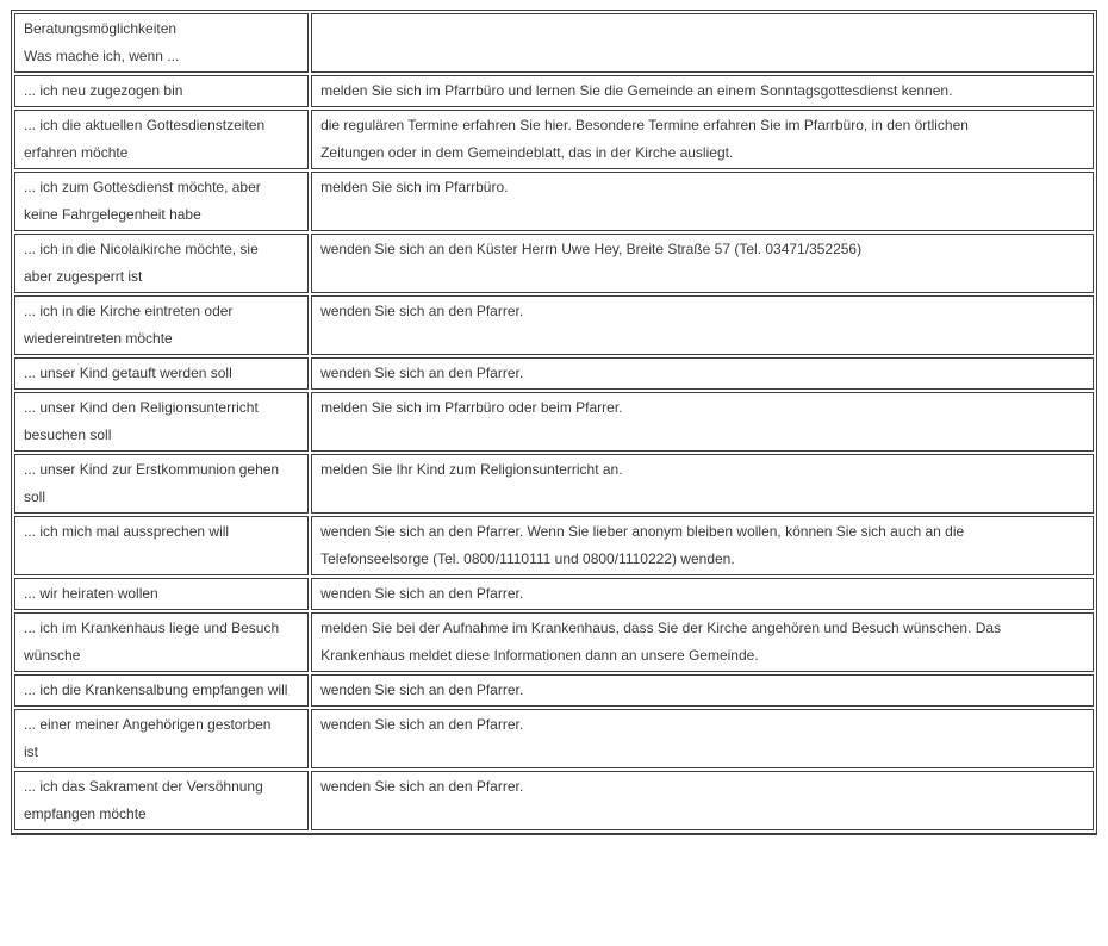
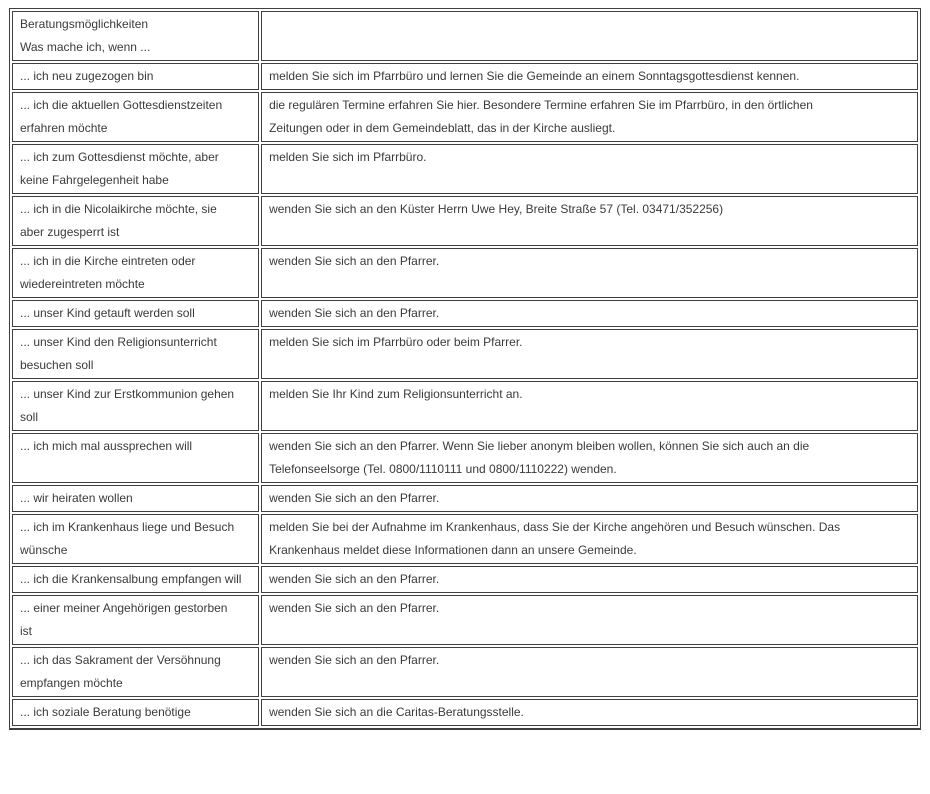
  Beratungsmöglichkeiten Was mache ich, wenn ...
  ... ich neu zugezogen bin	melden Sie sich im Pfarrbüro und lernen Sie die Gemeinde an einem Sonntagsgottesdienst kennen.
  ... ich die aktuellen Gottesdienstzeiten erfahren möchte	die regulären Termine erfahren Sie hier. Besondere Termine erfahren Sie im Pfarrbüro, in den örtlichen Zeitungen oder in dem Gemeindeblatt, das in der Kirche ausliegt.
  ... ich zum Gottesdienst möchte, aber keine Fahrgelegenheit habe	melden Sie sich im Pfarrbüro.
  ... ich in die Nicolaikirche möchte, sie aber zugesperrt ist	wenden Sie sich an den Küster Herrn Uwe Hey, Breite Straße 57 (Tel. 03471/352256)
  ... ich in die Kirche eintreten oder wiedereintreten möchte	wenden Sie sich an den Pfarrer.
  ... unser Kind getauft werden soll	wenden Sie sich an den Pfarrer.
  ... unser Kind den Religionsunterricht besuchen soll	melden Sie sich im Pfarrbüro oder beim Pfarrer.
  ... unser Kind zur Erstkommunion gehen soll	melden Sie Ihr Kind zum Religionsunterricht an.
  ... ich mich mal aussprechen will	wenden Sie sich an den Pfarrer. Wenn Sie lieber anonym bleiben wollen, können Sie sich auch an die Telefonseelsorge (Tel. 0800/1110111 und 0800/1110222) wenden.
  ... wir heiraten wollen	wenden Sie sich an den Pfarrer.
  ... ich im Krankenhaus liege und Besuch wünsche	melden Sie bei der Aufnahme im Krankenhaus, dass Sie der Kirche angehören und Besuch wünschen. Das Krankenhaus meldet diese Informationen dann an unsere Gemeinde.
  ... ich die Krankensalbung empfangen will	wenden Sie sich an den Pfarrer.
  ... einer meiner Angehörigen gestorben ist	wenden Sie sich an den Pfarrer.
  ... ich das Sakrament der Versöhnung empfangen möchte	wenden Sie sich an den Pfarrer.
+ ... ich soziale Beratung benötige	wenden Sie sich an die Caritas-Beratungsstelle.
